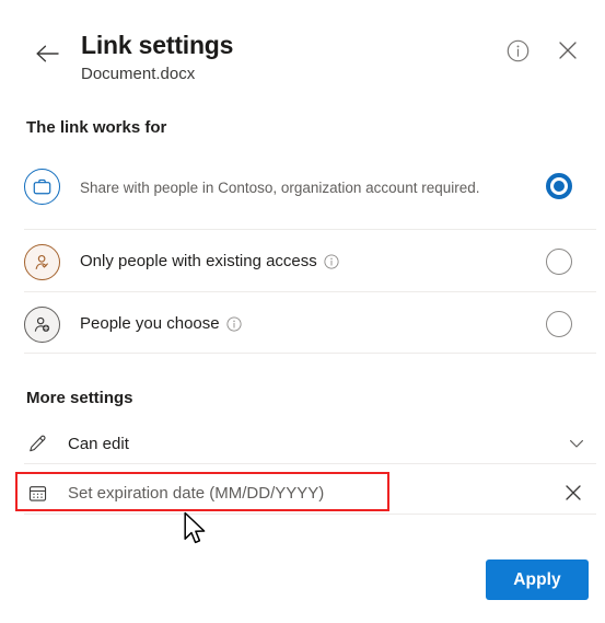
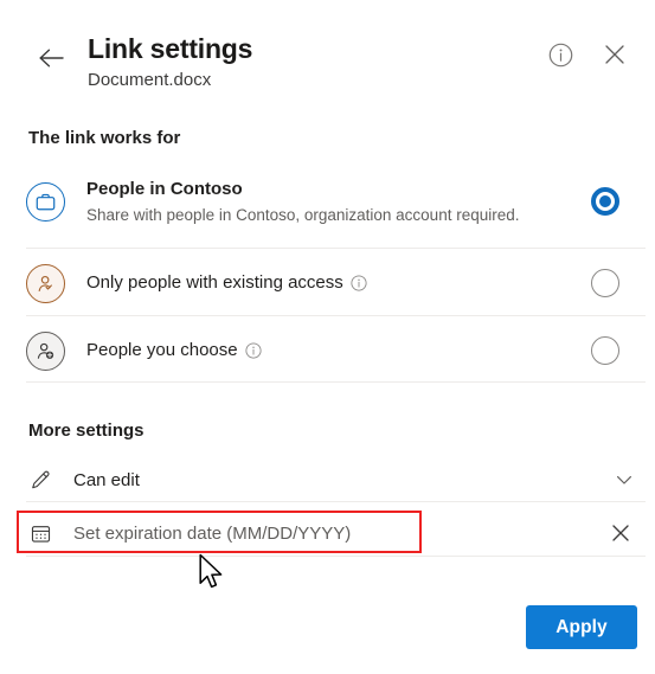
  Link settings
  Document.docx
  The link works for
+ People in Contoso
  Share with people in Contoso, organization account required.
  Only people with existing access
  People you choose
  More settings
  Can edit
  Set expiration date (MM/DD/YYYY)
  Apply
